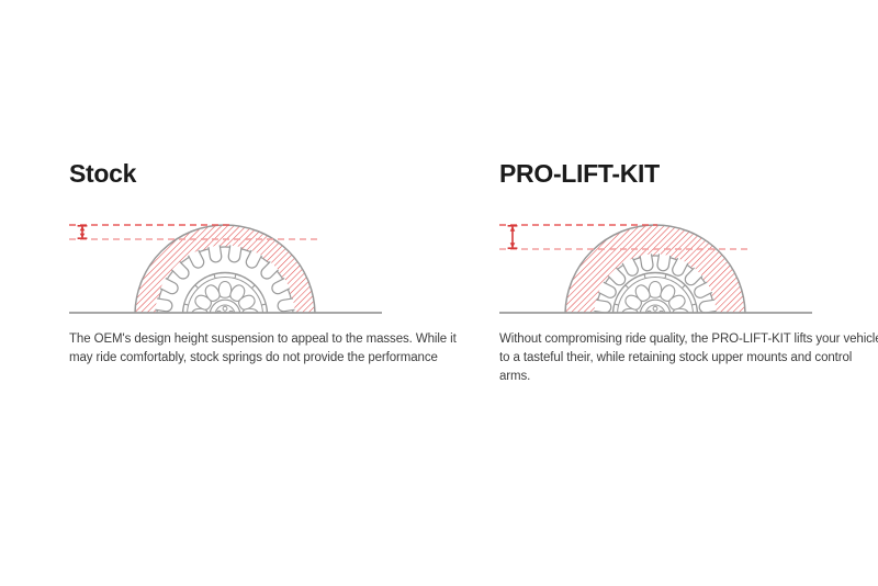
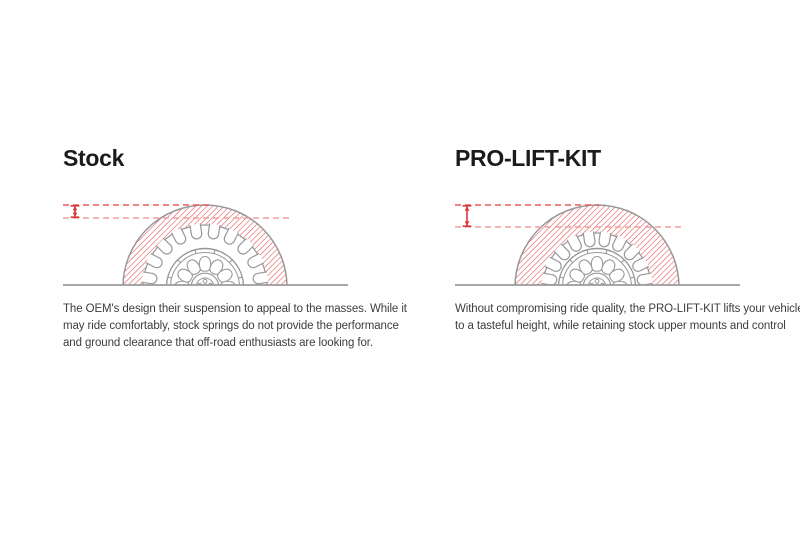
  Stock
  PRO-LIFT-KIT
- The OEM's design height suspension to appeal to the masses. While it
+ The OEM's design their suspension to appeal to the masses. While it
  may ride comfortably, stock springs do not provide the performance
+ and ground clearance that off-road enthusiasts are looking for.
  Without compromising ride quality, the PRO-LIFT-KIT lifts your vehicl
- to a tasteful their, while retaining stock upper mounts and control
+ to a tasteful height, while retaining stock upper mounts and control
- arms.
